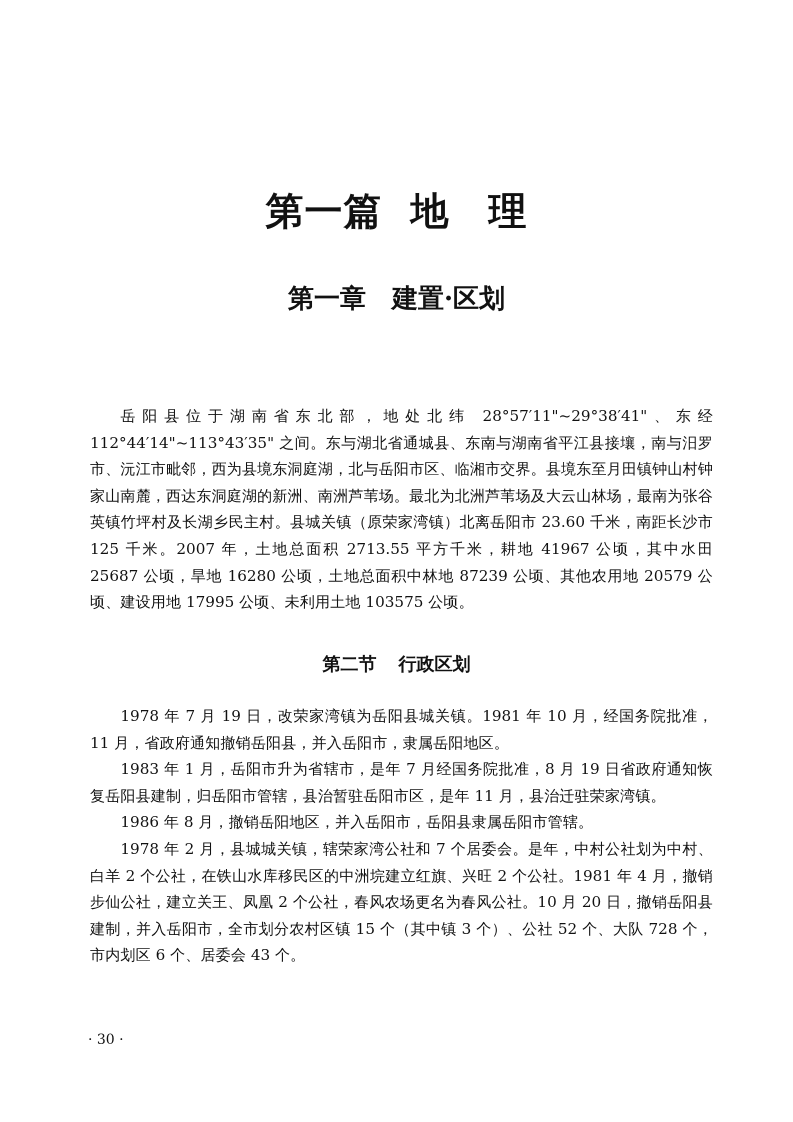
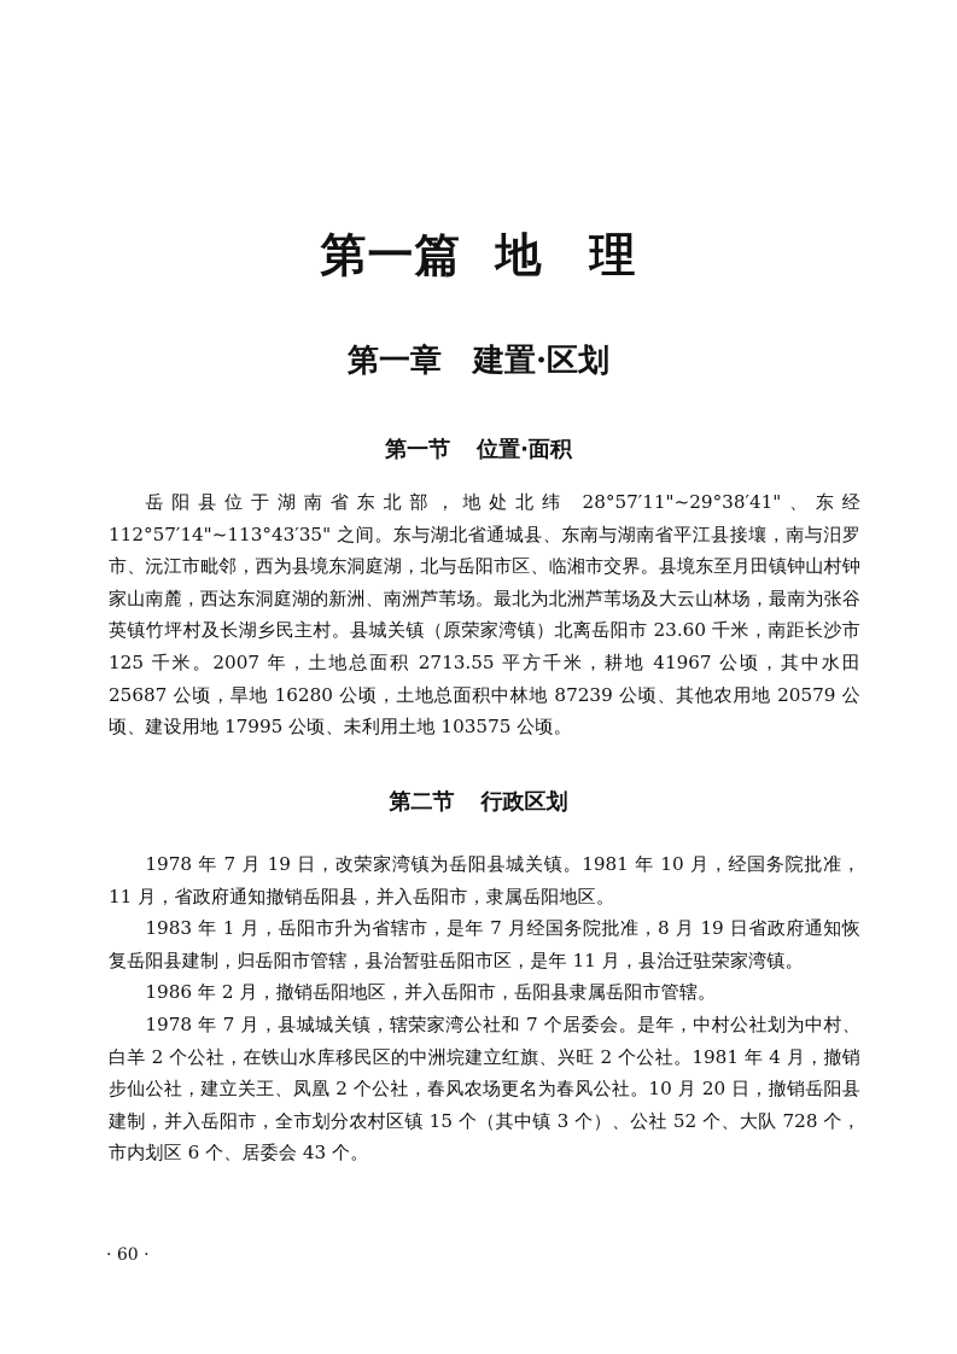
  第一篇 地 理
  第一章 建置·区划
+ 第一节 位置·面积
- 岳阳县位于湖南省东北部，地处北纬 28°57′11"~29°38′41"、东经 112°44′14"~113°43′35" 之间。东与湖北省通城县、东南与湖南省平江县接壤，南与汨罗市、沅江市毗邻，西为县境东洞庭湖，北与岳阳市区、临湘市交界。县境东至月田镇钟山村钟家山南麓，西达东洞庭湖的新洲、南洲芦苇场。最北为北洲芦苇场及大云山林场，最南为张谷英镇竹坪村及长湖乡民主村。县城关镇（原荣家湾镇）北离岳阳市 23.60 千米，南距长沙市 125 千米。2007 年，土地总面积 2713.55 平方千米，耕地 41967 公顷，其中水田 25687 公顷，旱地 16280 公顷，土地总面积中林地 87239 公顷、其他农用地 20579 公顷、建设用地 17995 公顷、未利用土地 103575 公顷。
+ 岳阳县位于湖南省东北部，地处北纬 28°57′11"~29°38′41"、东经 112°57′14"~113°43′35" 之间。东与湖北省通城县、东南与湖南省平江县接壤，南与汨罗市、沅江市毗邻，西为县境东洞庭湖，北与岳阳市区、临湘市交界。县境东至月田镇钟山村钟家山南麓，西达东洞庭湖的新洲、南洲芦苇场。最北为北洲芦苇场及大云山林场，最南为张谷英镇竹坪村及长湖乡民主村。县城关镇（原荣家湾镇）北离岳阳市 23.60 千米，南距长沙市 125 千米。2007 年，土地总面积 2713.55 平方千米，耕地 41967 公顷，其中水田 25687 公顷，旱地 16280 公顷，土地总面积中林地 87239 公顷、其他农用地 20579 公顷、建设用地 17995 公顷、未利用土地 103575 公顷。
  第二节 行政区划
  1978 年 7 月 19 日，改荣家湾镇为岳阳县城关镇。1981 年 10 月，经国务院批准，11 月，省政府通知撤销岳阳县，并入岳阳市，隶属岳阳地区。
  1983 年 1 月，岳阳市升为省辖市，是年 7 月经国务院批准，8 月 19 日省政府通知恢复岳阳县建制，归岳阳市管辖，县治暂驻岳阳市区，是年 11 月，县治迁驻荣家湾镇。
- 1986 年 8 月，撤销岳阳地区，并入岳阳市，岳阳县隶属岳阳市管辖。
+ 1986 年 2 月，撤销岳阳地区，并入岳阳市，岳阳县隶属岳阳市管辖。
- 1978 年 2 月，县城城关镇，辖荣家湾公社和 7 个居委会。是年，中村公社划为中村、白羊 2 个公社，在铁山水库移民区的中洲垸建立红旗、兴旺 2 个公社。1981 年 4 月，撤销步仙公社，建立关王、凤凰 2 个公社，春风农场更名为春风公社。10 月 20 日，撤销岳阳县建制，并入岳阳市，全市划分农村区镇 15 个（其中镇 3 个）、公社 52 个、大队 728 个，市内划区 6 个、居委会 43 个。
+ 1978 年 7 月，县城城关镇，辖荣家湾公社和 7 个居委会。是年，中村公社划为中村、白羊 2 个公社，在铁山水库移民区的中洲垸建立红旗、兴旺 2 个公社。1981 年 4 月，撤销步仙公社，建立关王、凤凰 2 个公社，春风农场更名为春风公社。10 月 20 日，撤销岳阳县建制，并入岳阳市，全市划分农村区镇 15 个（其中镇 3 个）、公社 52 个、大队 728 个，市内划区 6 个、居委会 43 个。
- · 30 ·
+ · 60 ·
